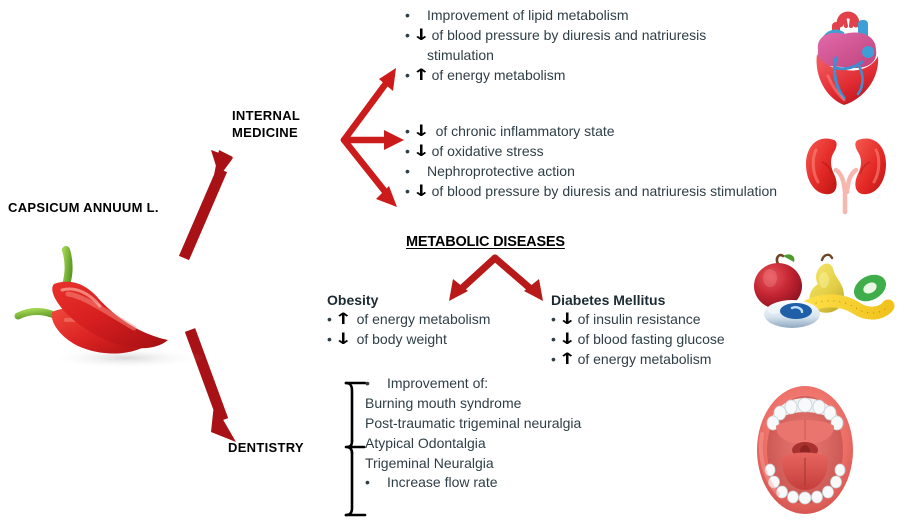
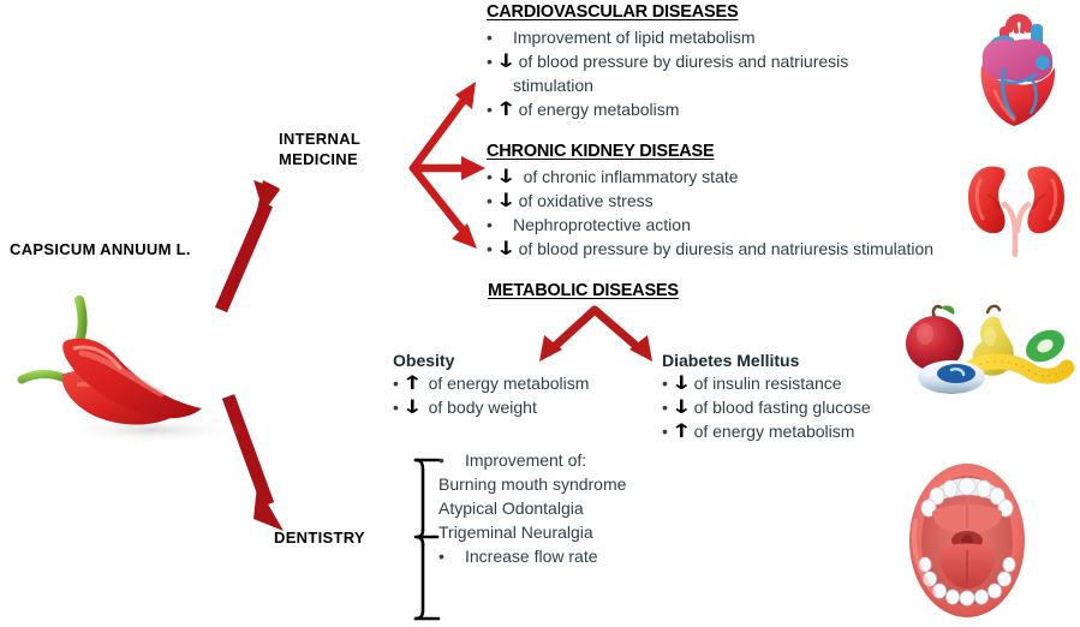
  CAPSICUM ANNUUM L.
  INTERNAL
  MEDICINE
+ CARDIOVASCULAR DISEASES
  •
  Improvement of lipid metabolism
  •
  ↓
  of blood pressure by diuresis and natriuresis
  stimulation
  •
  ↑
  of energy metabolism
+ CHRONIC KIDNEY DISEASE
  •
  ↓
  of chronic inflammatory state
  •
  ↓
  of oxidative stress
  •
  Nephroprotective action
  •
  ↓
  of blood pressure by diuresis and natriuresis stimulation
  METABOLIC DISEASES
  Obesity
  •
  ↑
  of energy metabolism
  •
  ↓
  of body weight
  Diabetes Mellitus
  •
  ↓
  of insulin resistance
  •
  ↓
  of blood fasting glucose
  •
  ↑
  of energy metabolism
  DENTISTRY
  •
  Improvement of:
  Burning mouth syndrome
- Post-traumatic trigeminal neuralgia
  Atypical Odontalgia
  Trigeminal Neuralgia
  •
  Increase flow rate
